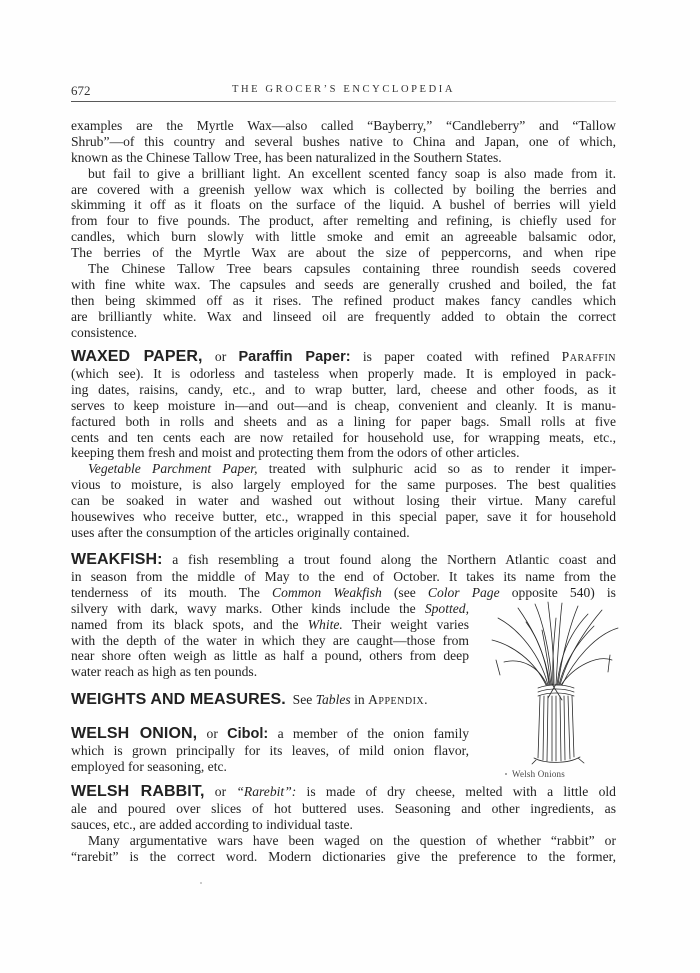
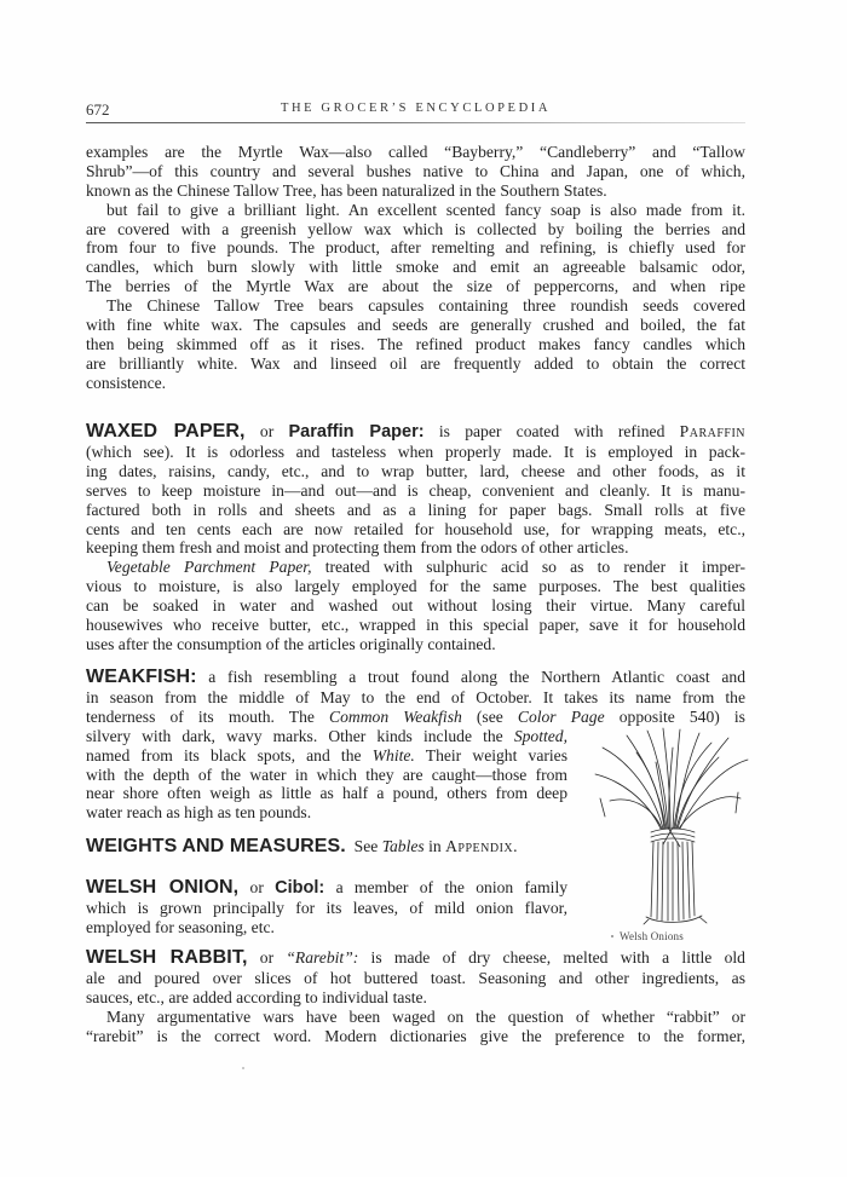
  672
  THE GROCER’S ENCYCLOPEDIA
  examples are the Myrtle Wax—also called “Bayberry,” “Candleberry” and “Tallow
  Shrub”—of this country and several bushes native to China and Japan, one of which,
  known as the Chinese Tallow Tree, has been naturalized in the Southern States.
  but fail to give a brilliant light. An excellent scented fancy soap is also made from it.
  are covered with a greenish yellow wax which is collected by boiling the berries and
- skimming it off as it floats on the surface of the liquid. A bushel of berries will yield
  from four to five pounds. The product, after remelting and refining, is chiefly used for
  candles, which burn slowly with little smoke and emit an agreeable balsamic odor,
  The berries of the Myrtle Wax are about the size of peppercorns, and when ripe
  The Chinese Tallow Tree bears capsules containing three roundish seeds covered
  with fine white wax. The capsules and seeds are generally crushed and boiled, the fat
  then being skimmed off as it rises. The refined product makes fancy candles which
  are brilliantly white. Wax and linseed oil are frequently added to obtain the correct
  consistence.
  WAXED PAPER, or Paraffin Paper: is paper coated with refined Paraffin
  (which see). It is odorless and tasteless when properly made. It is employed in pack-
  ing dates, raisins, candy, etc., and to wrap butter, lard, cheese and other foods, as it
  serves to keep moisture in—and out—and is cheap, convenient and cleanly. It is manu-
  factured both in rolls and sheets and as a lining for paper bags. Small rolls at five
  cents and ten cents each are now retailed for household use, for wrapping meats, etc.,
  keeping them fresh and moist and protecting them from the odors of other articles.
  Vegetable Parchment Paper, treated with sulphuric acid so as to render it imper-
  vious to moisture, is also largely employed for the same purposes. The best qualities
  can be soaked in water and washed out without losing their virtue. Many careful
  housewives who receive butter, etc., wrapped in this special paper, save it for household
  uses after the consumption of the articles originally contained.
  WEAKFISH: a fish resembling a trout found along the Northern Atlantic coast and
  in season from the middle of May to the end of October. It takes its name from the
  tenderness of its mouth. The Common Weakfish (see Color Page opposite 540) is
  silvery with dark, wavy marks. Other kinds include the Spotted,
  named from its black spots, and the White. Their weight varies
  with the depth of the water in which they are caught—those from
  near shore often weigh as little as half a pound, others from deep
  water reach as high as ten pounds.
  WEIGHTS AND MEASURES. See Tables in Appendix.
  WELSH ONION, or Cibol: a member of the onion family
  which is grown principally for its leaves, of mild onion flavor,
  employed for seasoning, etc.
  Welsh Onions
  WELSH RABBIT, or “Rarebit”: is made of dry cheese, melted with a little old
- ale and poured over slices of hot buttered uses. Seasoning and other ingredients, as
+ ale and poured over slices of hot buttered toast. Seasoning and other ingredients, as
  sauces, etc., are added according to individual taste.
  Many argumentative wars have been waged on the question of whether “rabbit” or
  “rarebit” is the correct word. Modern dictionaries give the preference to the former,
